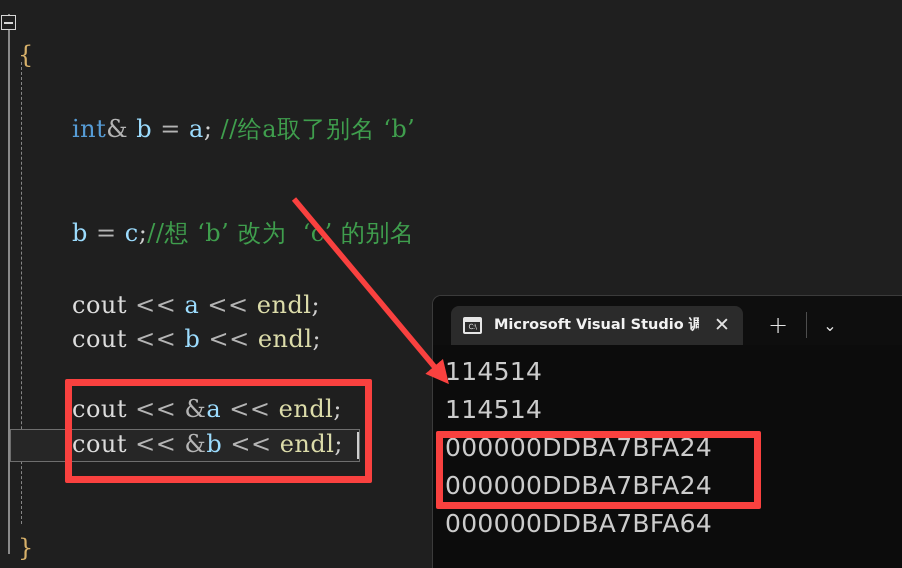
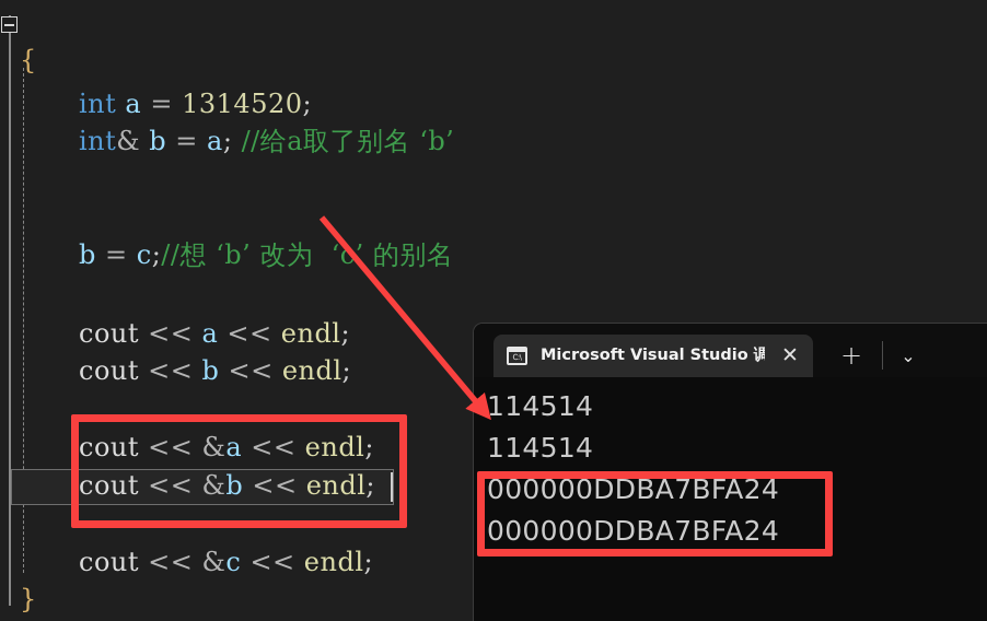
  {
+ int a = 1314520;
  int& b = a; //给a取了别名 ‘b’
  b = c;//想 ‘b’ 改为 ‘c’ 的别名
  cout << a << endl;
  cout << b << endl;
  cout << &a << endl;
  cout << &b << endl;
+ cout << &c << endl;
  }
  C:\
  Microsoft Visual Studio 调
  ✕
  +
  ⌄
  114514
  114514
  000000DDBA7BFA24
  000000DDBA7BFA24
- 000000DDBA7BFA64
